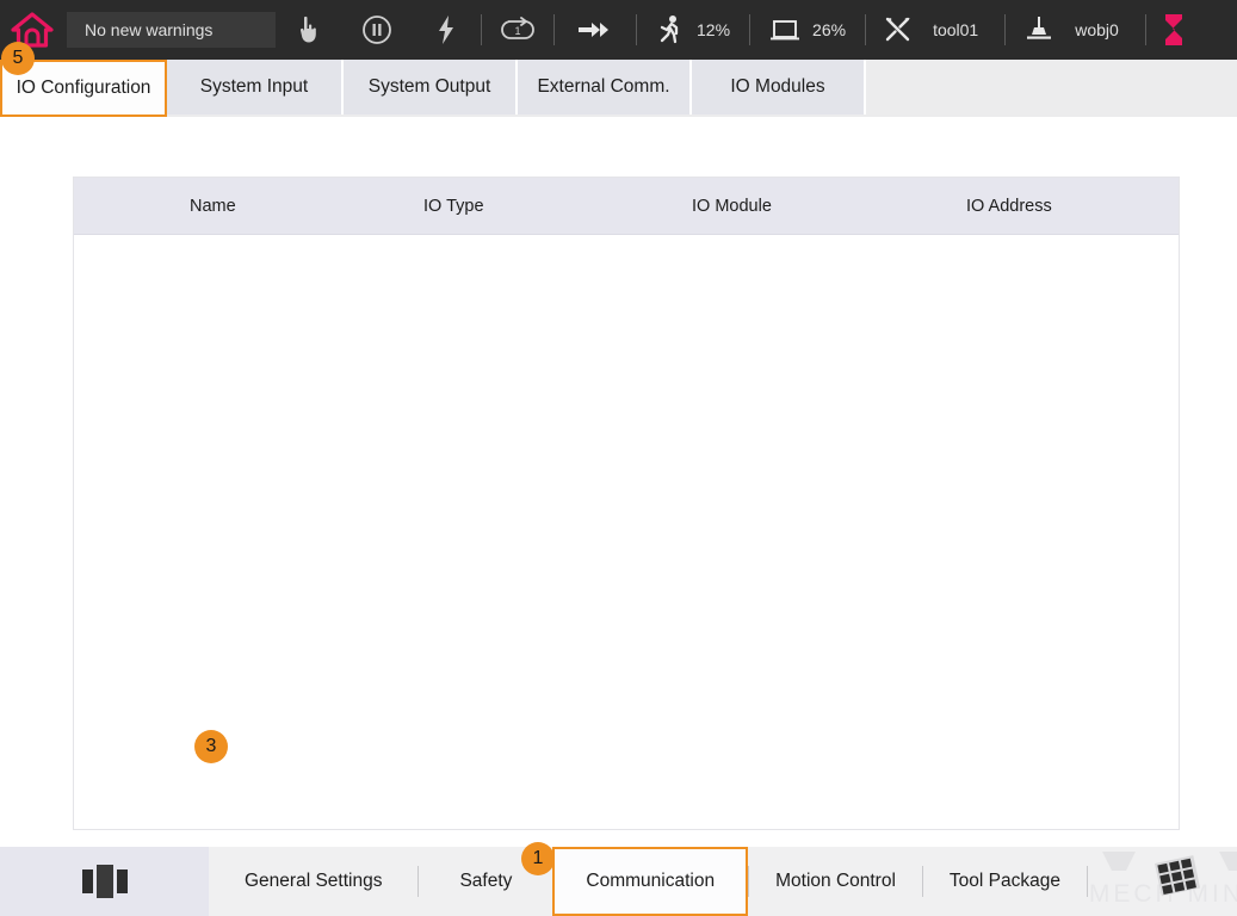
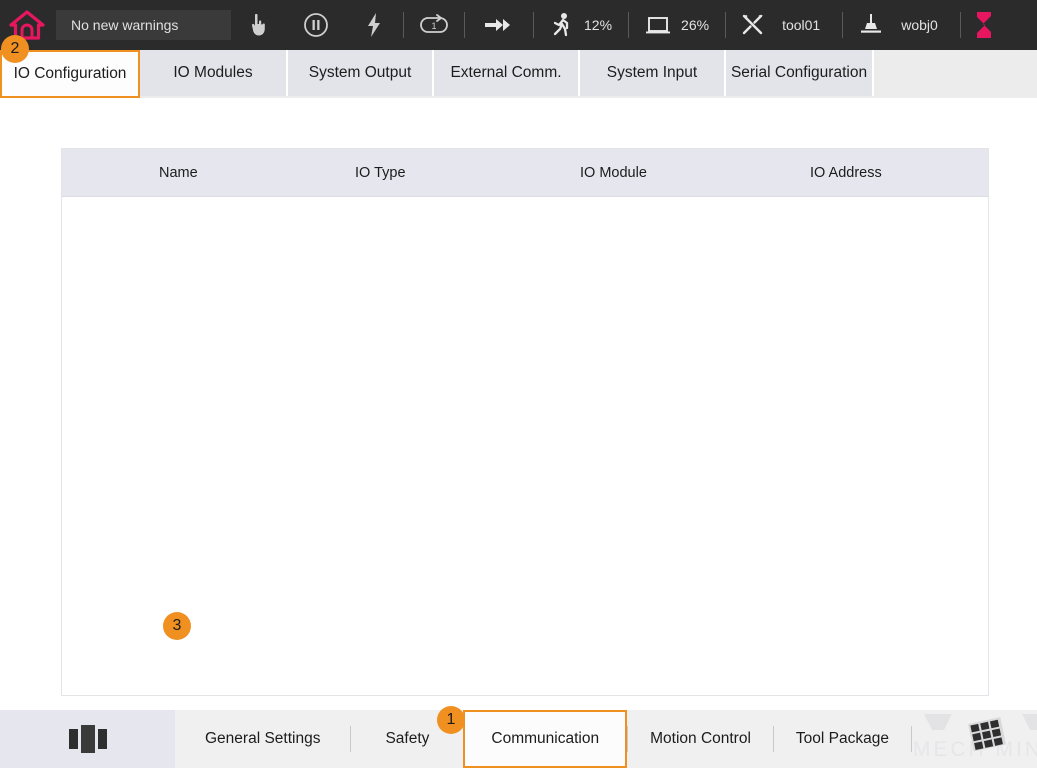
  No new warnings
  1
  12%
  26%
  tool01
  wobj0
  IO Configuration
- System Input
+ IO Modules
  System Output
  External Comm.
- IO Modules
+ System Input
+ Serial Configuration
  Name
  IO Type
  IO Module
  IO Address
  General Settings
  Safety
  Communication
  Motion Control
  Tool Package
  MEC MIN
- 5
+ 2
  3
  1
